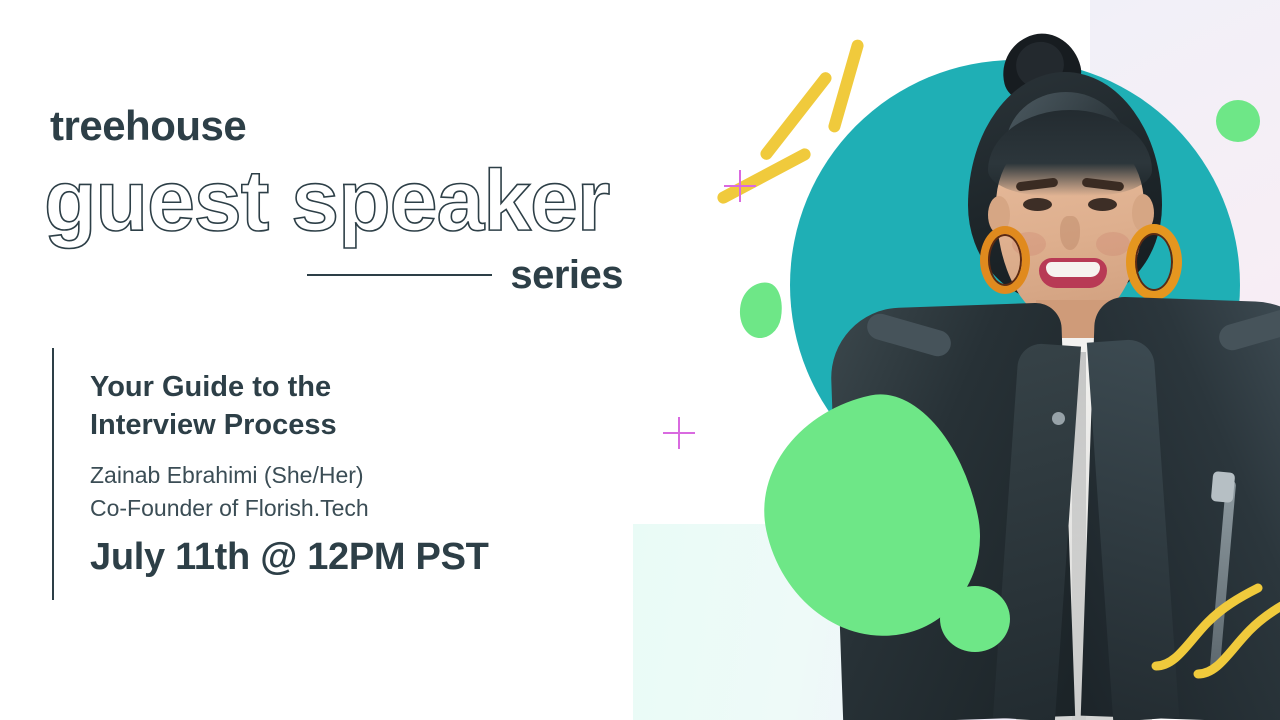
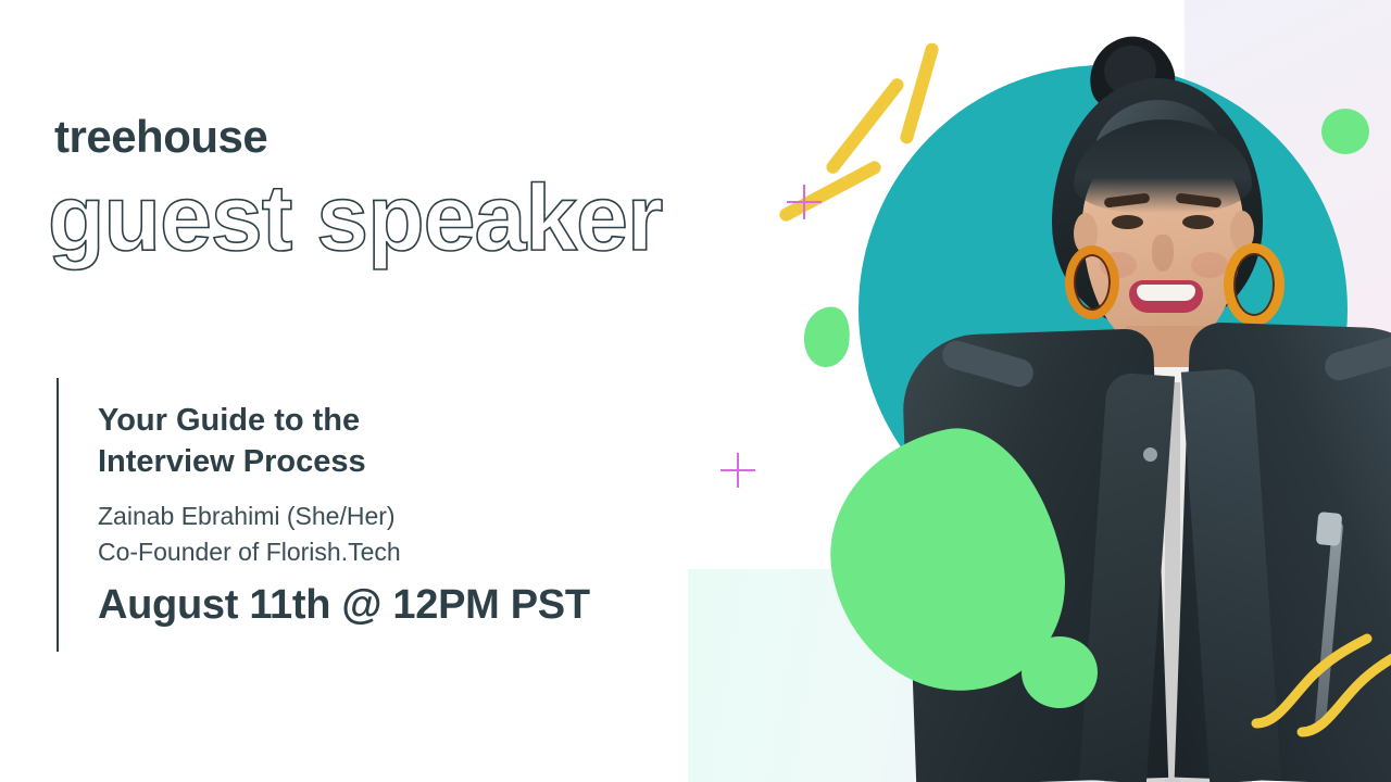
  treehouse
  guest speaker
- series
  Your Guide to the
  Interview Process
  Zainab Ebrahimi (She/Her)
  Co-Founder of Florish.Tech
- July 11th @ 12PM PST
+ August 11th @ 12PM PST
